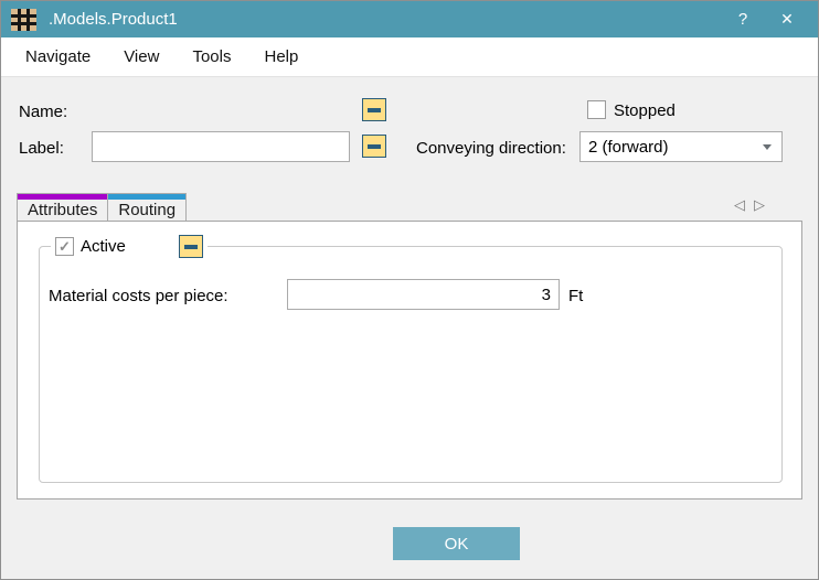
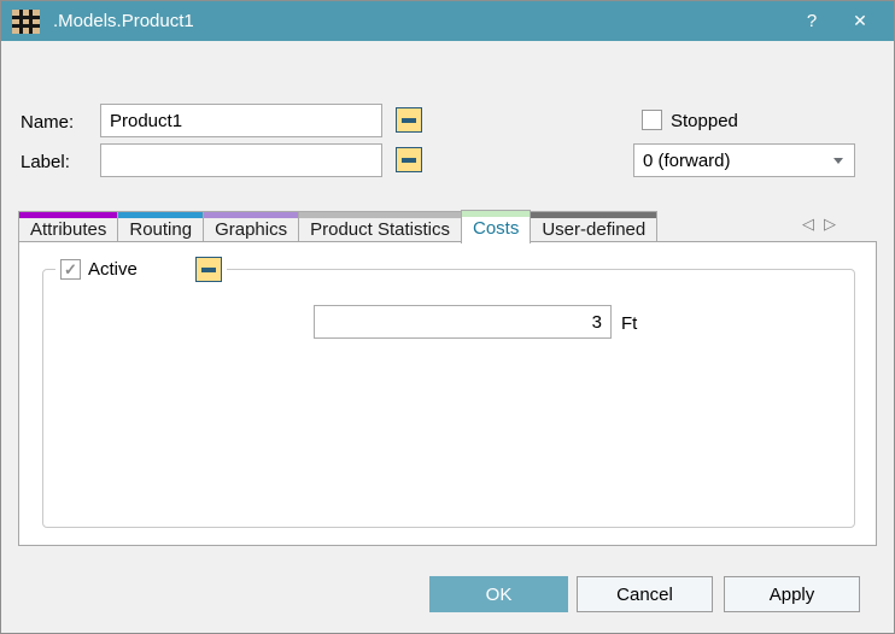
  .Models.Product1
  ?
  ✕
- Navigate
- View
- Tools
- Help
  Name:
+ Product1
  Label:
  Stopped
- Conveying direction:
- 2 (forward)
+ 0 (forward)
  Attributes
  Routing
+ Graphics
+ Product Statistics
+ Costs
+ User-defined
  ◁▷
  ✓
  Active
- Material costs per piece:
  3
  Ft
  OK
+ Cancel
+ Apply
